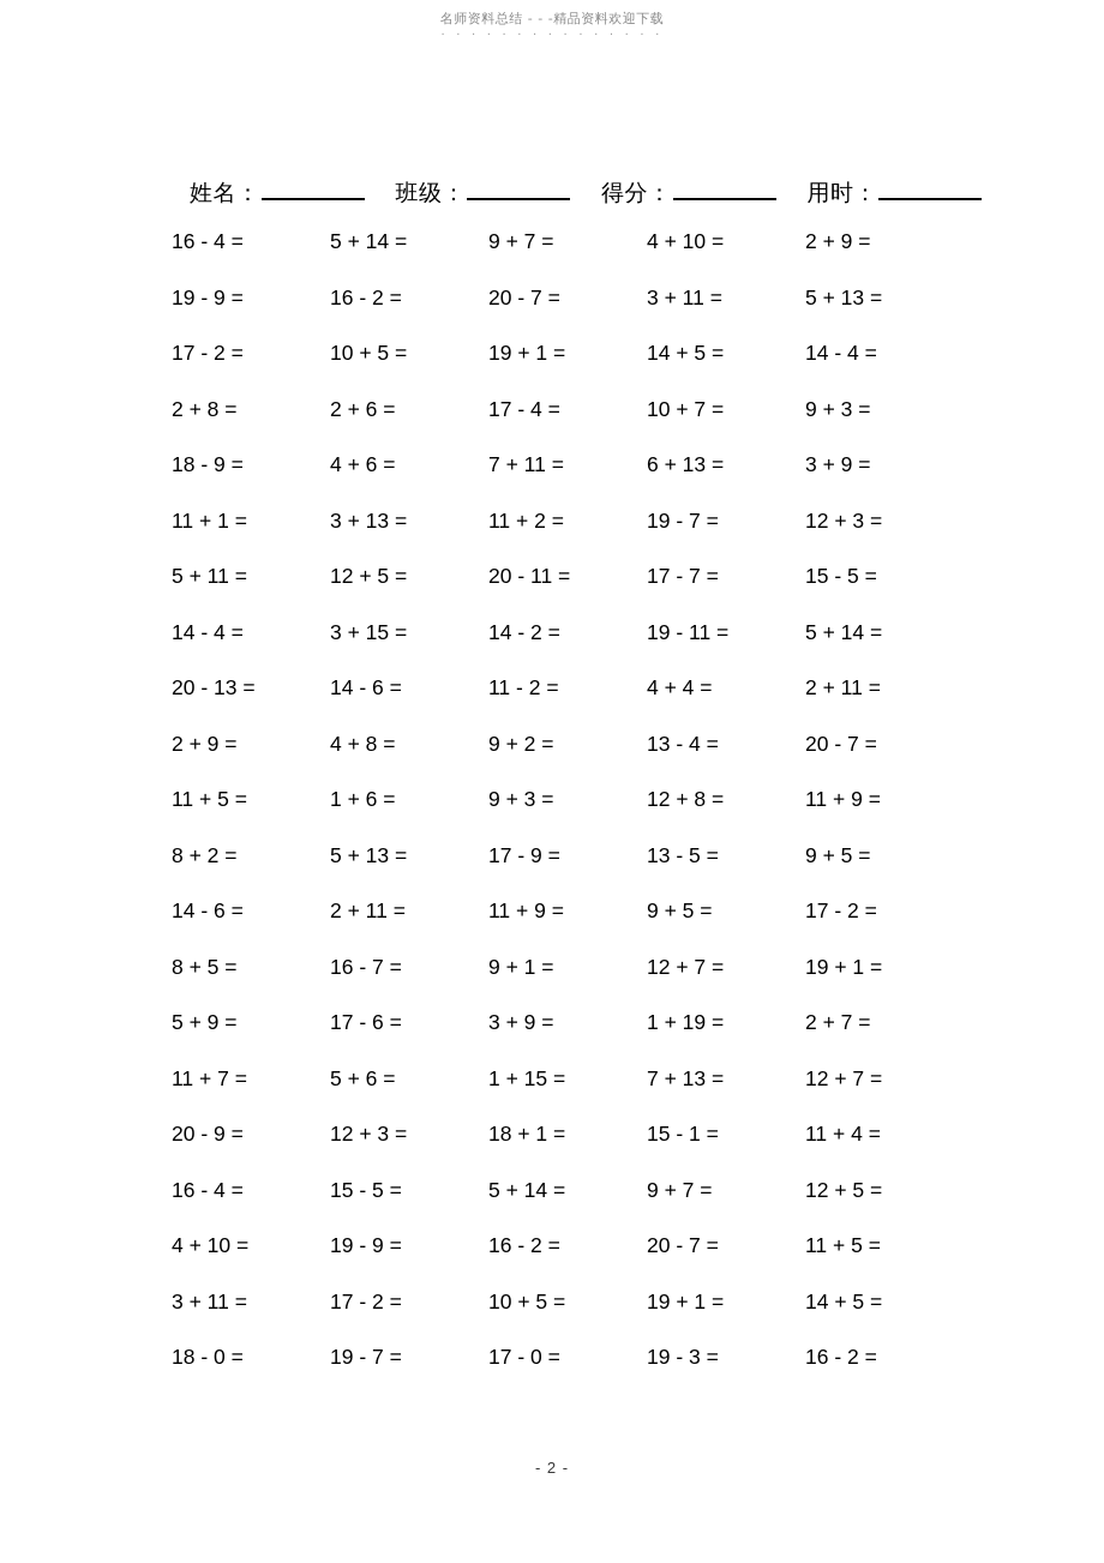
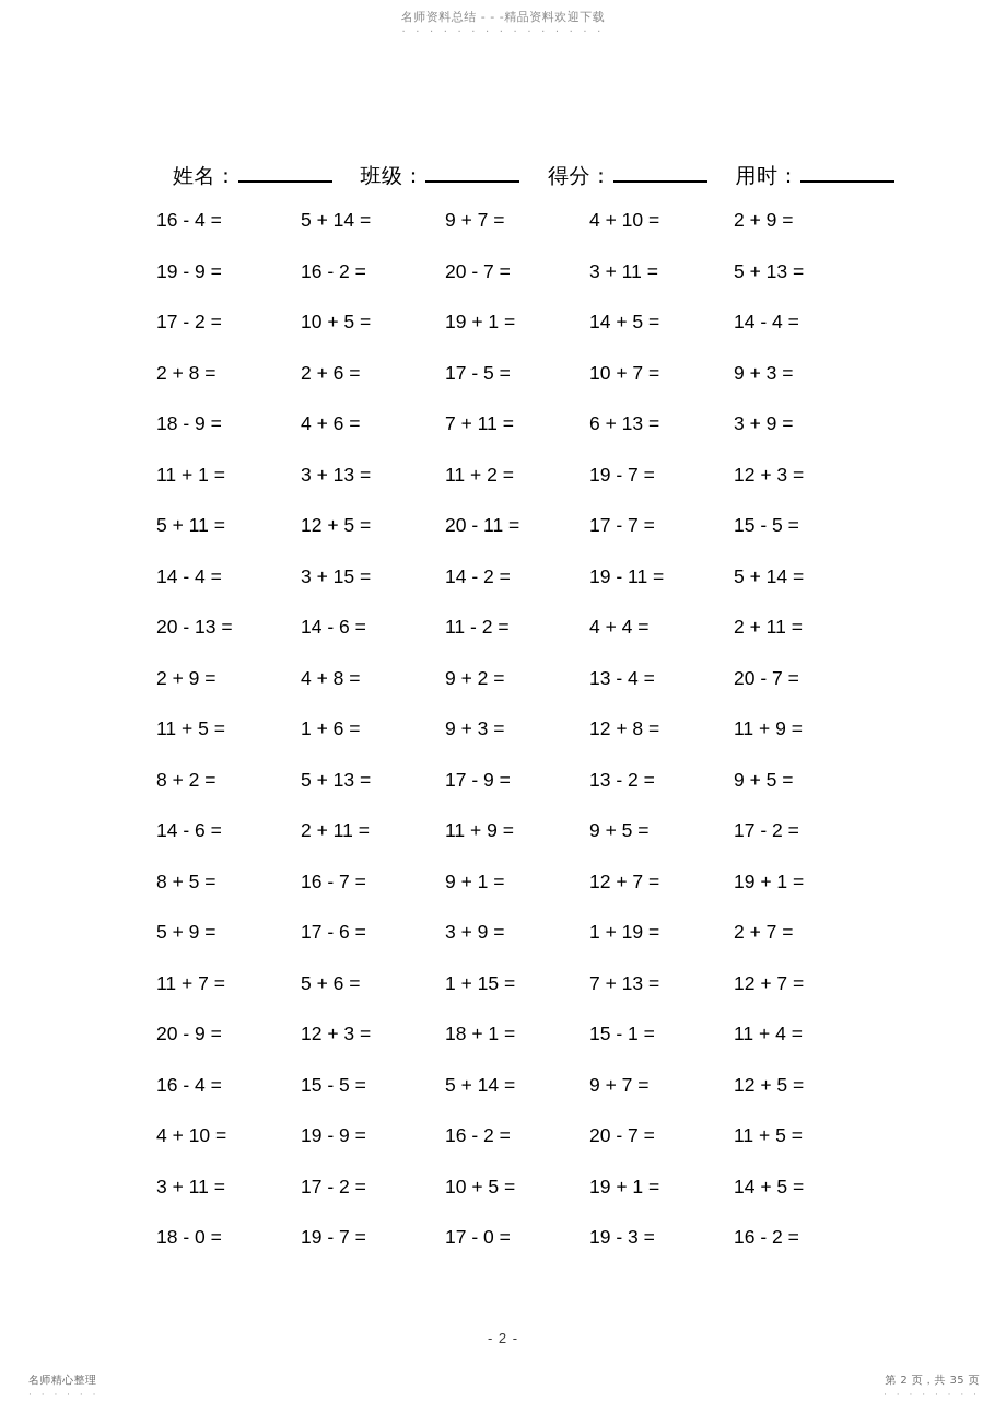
  名师资料总结 - - -精品资料欢迎下载
  · · · · · · · · · · · · · · ·
  姓名：
  班级：
  得分：
  用时：
  16 - 4 =
  5 + 14 =
  9 + 7 =
  4 + 10 =
  2 + 9 =
  19 - 9 =
  16 - 2 =
  20 - 7 =
  3 + 11 =
  5 + 13 =
  17 - 2 =
  10 + 5 =
  19 + 1 =
  14 + 5 =
  14 - 4 =
  2 + 8 =
  2 + 6 =
- 17 - 4 =
+ 17 - 5 =
  10 + 7 =
  9 + 3 =
  18 - 9 =
  4 + 6 =
  7 + 11 =
  6 + 13 =
  3 + 9 =
  11 + 1 =
  3 + 13 =
  11 + 2 =
  19 - 7 =
  12 + 3 =
  5 + 11 =
  12 + 5 =
  20 - 11 =
  17 - 7 =
  15 - 5 =
  14 - 4 =
  3 + 15 =
  14 - 2 =
  19 - 11 =
  5 + 14 =
  20 - 13 =
  14 - 6 =
  11 - 2 =
  4 + 4 =
  2 + 11 =
  2 + 9 =
  4 + 8 =
  9 + 2 =
  13 - 4 =
  20 - 7 =
  11 + 5 =
  1 + 6 =
  9 + 3 =
  12 + 8 =
  11 + 9 =
  8 + 2 =
  5 + 13 =
  17 - 9 =
- 13 - 5 =
+ 13 - 2 =
  9 + 5 =
  14 - 6 =
  2 + 11 =
  11 + 9 =
  9 + 5 =
  17 - 2 =
  8 + 5 =
  16 - 7 =
  9 + 1 =
  12 + 7 =
  19 + 1 =
  5 + 9 =
  17 - 6 =
  3 + 9 =
  1 + 19 =
  2 + 7 =
  11 + 7 =
  5 + 6 =
  1 + 15 =
  7 + 13 =
  12 + 7 =
  20 - 9 =
  12 + 3 =
  18 + 1 =
  15 - 1 =
  11 + 4 =
  16 - 4 =
  15 - 5 =
  5 + 14 =
  9 + 7 =
  12 + 5 =
  4 + 10 =
  19 - 9 =
  16 - 2 =
  20 - 7 =
  11 + 5 =
  3 + 11 =
  17 - 2 =
  10 + 5 =
  19 + 1 =
  14 + 5 =
  18 - 0 =
  19 - 7 =
  17 - 0 =
  19 - 3 =
  16 - 2 =
  - 2 -
+ 名师精心整理
+ · · · · · ·
+ 第 2 页，共 35 页
+ · · · · · · · ·
